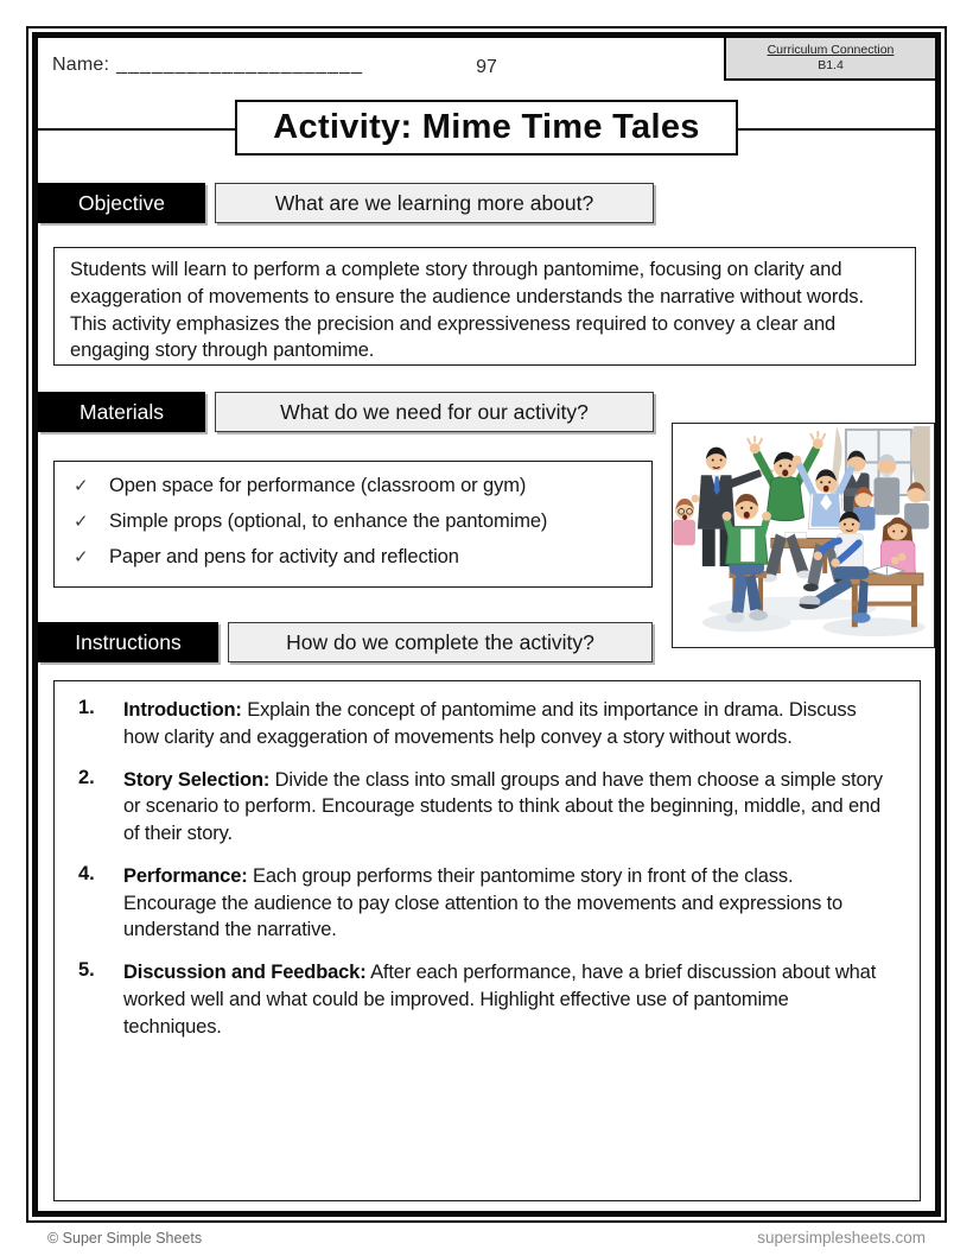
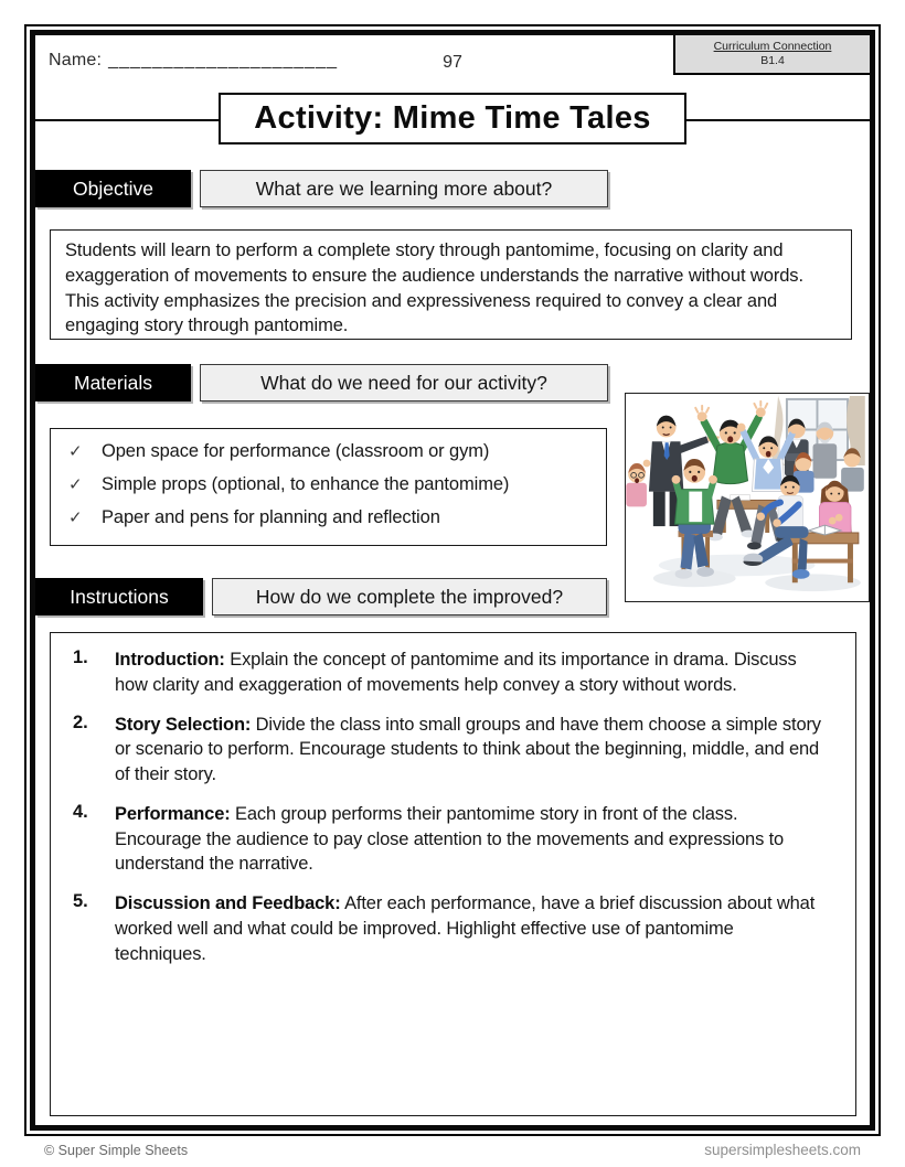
  Name: _____________________
  97
  Curriculum Connection
  B1.4
  Activity: Mime Time Tales
  Objective
  What are we learning more about?
  Students will learn to perform a complete story through pantomime, focusing on clarity and exaggeration of movements to ensure the audience understands the narrative without words. This activity emphasizes the precision and expressiveness required to convey a clear and engaging story through pantomime.
  Materials
  What do we need for our activity?
  ✓
  Open space for performance (classroom or gym)
  ✓
  Simple props (optional, to enhance the pantomime)
  ✓
- Paper and pens for activity and reflection
+ Paper and pens for planning and reflection
  Instructions
- How do we complete the activity?
+ How do we complete the improved?
  1.
  Introduction: Explain the concept of pantomime and its importance in drama. Discuss how clarity and exaggeration of movements help convey a story without words.
  2.
  Story Selection: Divide the class into small groups and have them choose a simple story or scenario to perform. Encourage students to think about the beginning, middle, and end of their story.
  4.
  Performance: Each group performs their pantomime story in front of the class. Encourage the audience to pay close attention to the movements and expressions to understand the narrative.
  5.
  Discussion and Feedback: After each performance, have a brief discussion about what worked well and what could be improved. Highlight effective use of pantomime techniques.
  © Super Simple Sheets
  supersimplesheets.com
